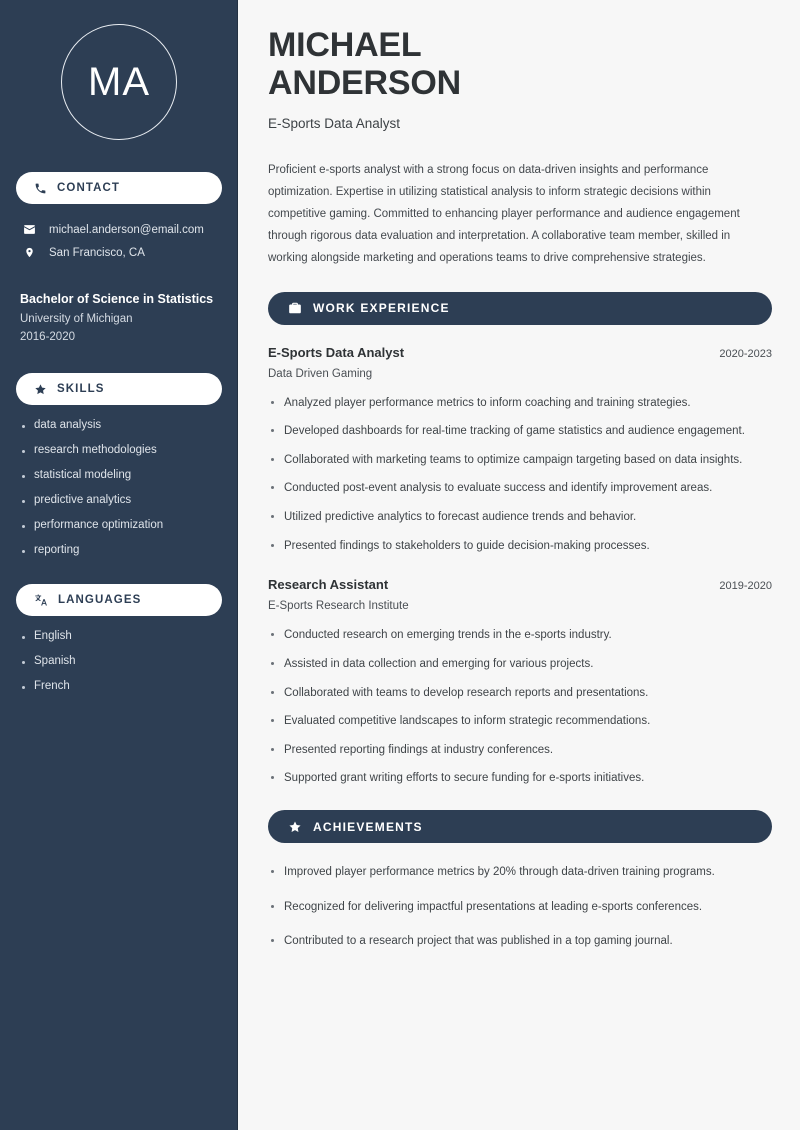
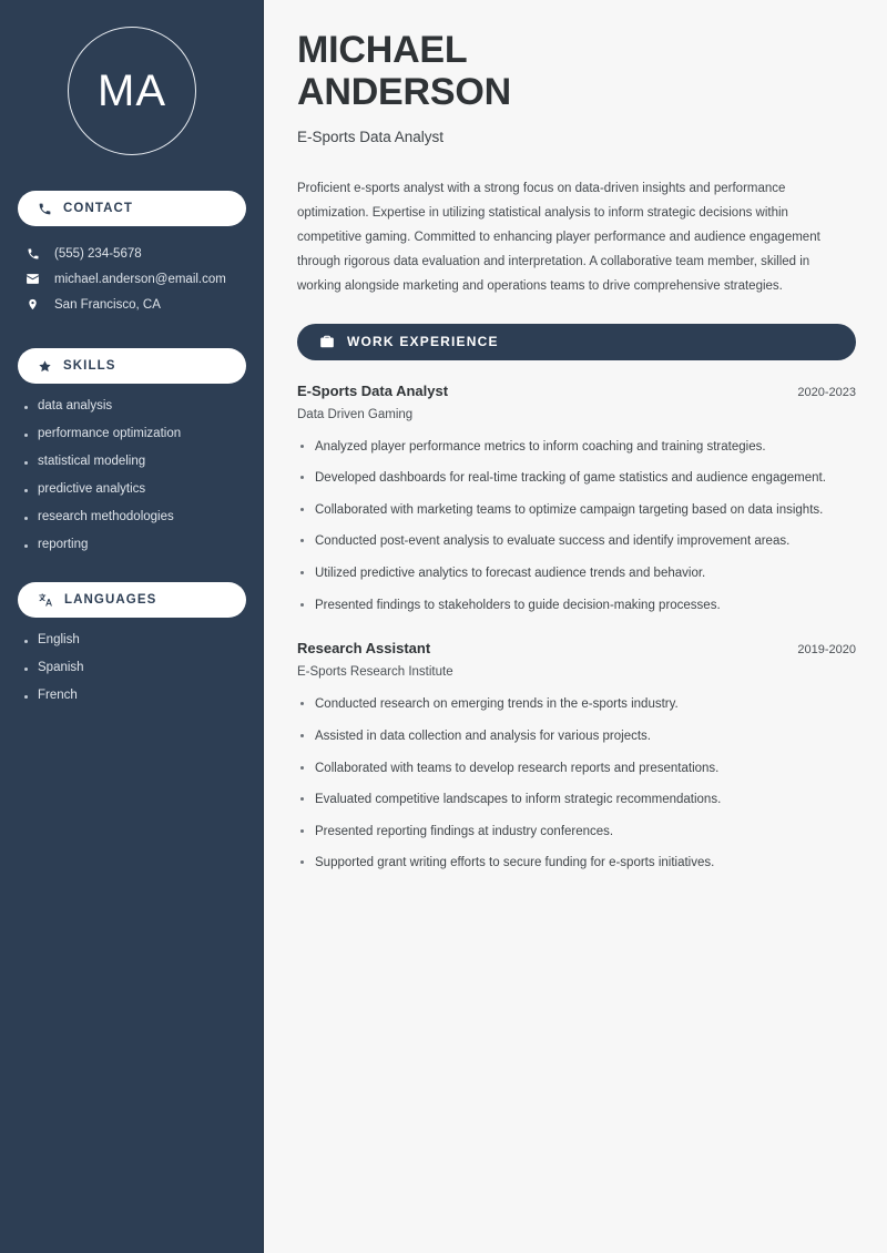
  MA
  CONTACT
+ (555) 234-5678
  michael.anderson@email.com
  San Francisco, CA
- Bachelor of Science in Statistics
- University of Michigan
- 2016-2020
  SKILLS
  data analysis
- research methodologies
+ performance optimization
  statistical modeling
  predictive analytics
- performance optimization
+ research methodologies
  reporting
  LANGUAGES
  English
  Spanish
  French
  MICHAEL
  ANDERSON
  E-Sports Data Analyst
  Proficient e-sports analyst with a strong focus on data-driven insights and performance optimization. Expertise in utilizing statistical analysis to inform strategic decisions within competitive gaming. Committed to enhancing player performance and audience engagement through rigorous data evaluation and interpretation. A collaborative team member, skilled in working alongside marketing and operations teams to drive comprehensive strategies.
  WORK EXPERIENCE
  E-Sports Data Analyst
  2020-2023
  Data Driven Gaming
  Analyzed player performance metrics to inform coaching and training strategies.
  Developed dashboards for real-time tracking of game statistics and audience engagement.
  Collaborated with marketing teams to optimize campaign targeting based on data insights.
  Conducted post-event analysis to evaluate success and identify improvement areas.
  Utilized predictive analytics to forecast audience trends and behavior.
  Presented findings to stakeholders to guide decision-making processes.
  Research Assistant
  2019-2020
  E-Sports Research Institute
  Conducted research on emerging trends in the e-sports industry.
- Assisted in data collection and emerging for various projects.
+ Assisted in data collection and analysis for various projects.
  Collaborated with teams to develop research reports and presentations.
  Evaluated competitive landscapes to inform strategic recommendations.
  Presented reporting findings at industry conferences.
  Supported grant writing efforts to secure funding for e-sports initiatives.
- ACHIEVEMENTS
- Improved player performance metrics by 20% through data-driven training programs.
- Recognized for delivering impactful presentations at leading e-sports conferences.
- Contributed to a research project that was published in a top gaming journal.
